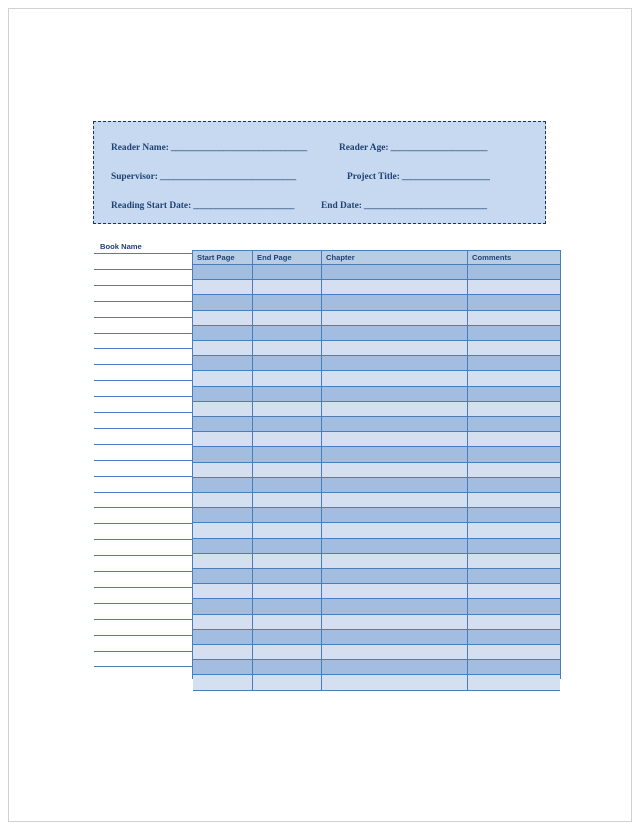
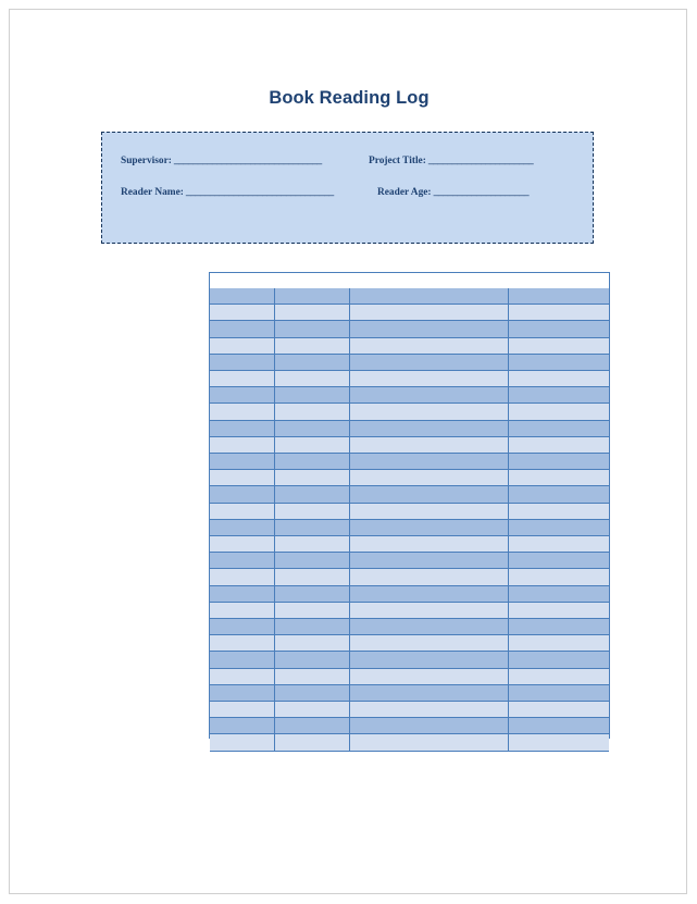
+ Book Reading Log
- Reader Name:
+ Supervisor:
  _______________________________
- Reader Age:
+ Project Title:
  ______________________
- Supervisor:
+ Reader Name:
  _______________________________
- Project Title:
+ Reader Age:
  ____________________
- Reading Start Date:
- _______________________
- End Date:
- ____________________________
- Book Name
- Start Page
- End Page
- Chapter
- Comments
